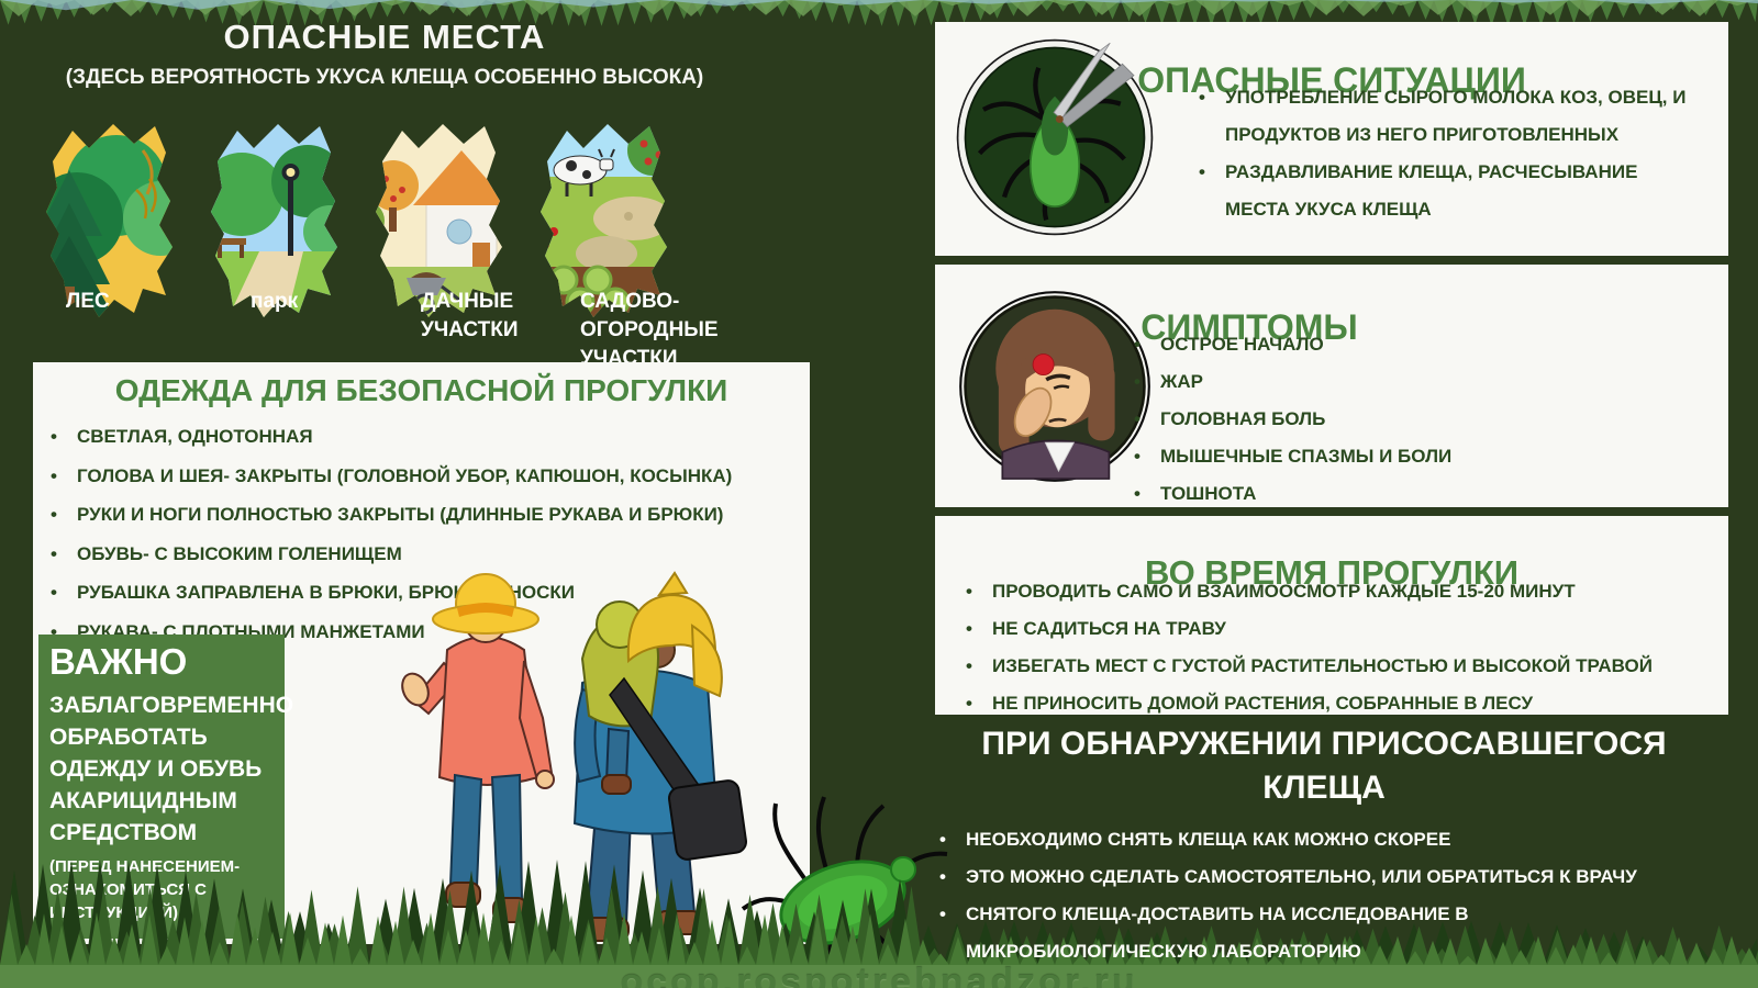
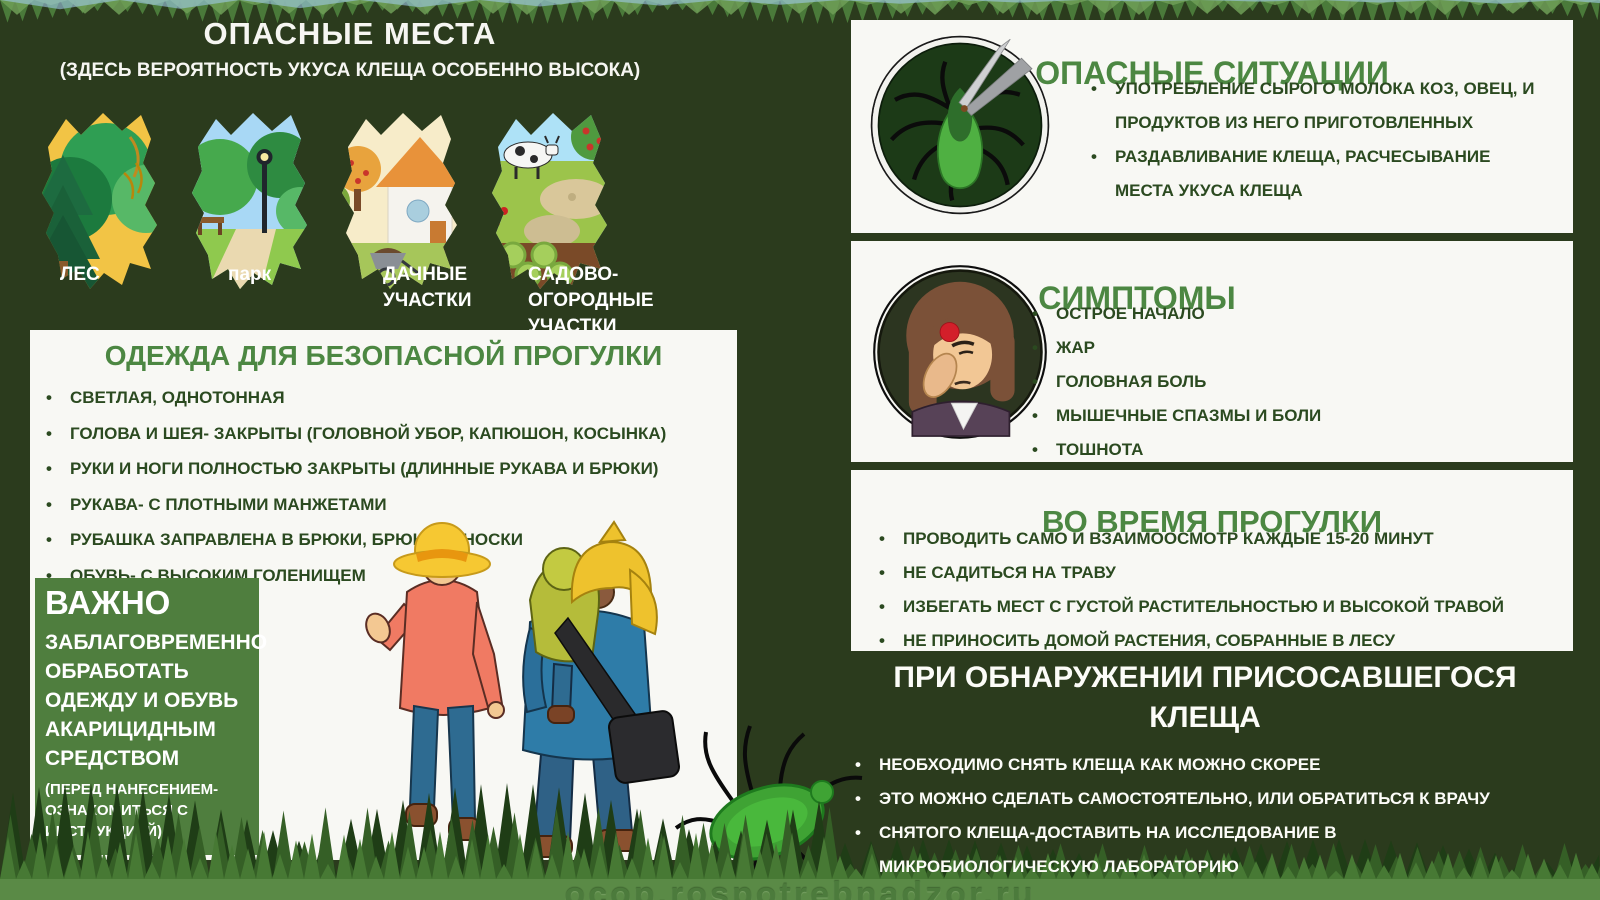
  ОПАСНЫЕ МЕСТА
  (ЗДЕСЬ ВЕРОЯТНОСТЬ УКУСА КЛЕЩА ОСОБЕННО ВЫСОКА)
  ЛЕС
  парк
  ДАЧНЫЕ УЧАСТКИ
  САДОВО-ОГОРОДНЫЕ УЧАСТКИ
  ОДЕЖДА ДЛЯ БЕЗОПАСНОЙ ПРОГУЛКИ
  •
  СВЕТЛАЯ, ОДНОТОННАЯ
  •
  ГОЛОВА И ШЕЯ- ЗАКРЫТЫ (ГОЛОВНОЙ УБОР, КАПЮШОН, КОСЫНКА)
  •
  РУКИ И НОГИ ПОЛНОСТЬЮ ЗАКРЫТЫ (ДЛИННЫЕ РУКАВА И БРЮКИ)
  •
- ОБУВЬ- С ВЫСОКИМ ГОЛЕНИЩЕМ
+ РУКАВА- С ПЛОТНЫМИ МАНЖЕТАМИ
  •
  РУБАШКА ЗАПРАВЛЕНА В БРЮКИ, БРЮ НОСКИ
  •
- РУКАВА- С ПЛОТНЫМИ МАНЖЕТАМИ
+ ОБУВЬ- С ВЫСОКИМ ГОЛЕНИЩЕМ
  ВАЖНО
  ЗАБЛАГОВРЕМЕННО ОБРАБОТАТЬ ОДЕЖДУ И ОБУВЬ АКАРИЦИДНЫМ СРЕДСТВОМ
  (ПЕРЕД НАНСЕНИЕМ- ОНАОИС С СТУКИЙ)
  ОПАСНЫЕ СИТУАЦИИ
  •
  УПОТРЕБЛЕНИЕ СЫРОГО МОЛОКА КОЗ, ОВЕЦ, И ПРОДУКТОВ ИЗ НЕГО ПРИГОТОВЛЕННЫХ
  •
  РАЗДАВЛИВАНИЕ КЛЕЩА, РАСЧЕСЫВАНИЕ МЕСТА УКУСА КЛЕЩА
  СИМПТОМЫ
  •
  ОСТРОЕ НАЧАЛО
  ЖАР
  •
  ГОЛОВНАЯ БОЛЬ
  •
  МЫШЕЧНЫЕ СПАЗМЫ И БОЛИ
  •
  ТОШНОТА
  ВО ВРЕМЯ ПРОГУЛКИ
  •
  ПРОВОДИТЬ САМО И ВЗАИМООСМОТР КАЖДЫЕ 15-20 МИНУТ
  •
  НЕ САДИТЬСЯ НА ТРАВУ
  •
  ИЗБЕГАТЬ МЕСТ С ГУСТОЙ РАСТИТЕЛЬНОСТЬЮ И ВЫСОКОЙ ТРАВОЙ
  •
  НЕ ПРИНОСИТЬ ДОМОЙ РАСТЕНИЯ, СОБРАННЫЕ В ЛЕСУ
  ПРИ ОБНАРУЖЕНИИ ПРИСОСАВШЕГОСЯ КЛЕЩА
  •
  НЕОБХОДИМО СНЯТЬ КЛЕЩА КАК МОЖНО СКОРЕЕ
  •
  ЭТО МОЖНО СДЕЛАТЬ САМОСТОЯТЕЛЬНО, ИЛИ ОБРАТИТЬСЯ К ВРАЧУ
  •
  СНЯТОГО КЛЕЩА-ДОСТАВИТЬ НА ИССЛЕДОВАНИЕ В МИКРОБИОЛОГИЧЕСКУЮ ЛАБОРАТОРИЮ
  ocop.rospotrebnadzor.ru
